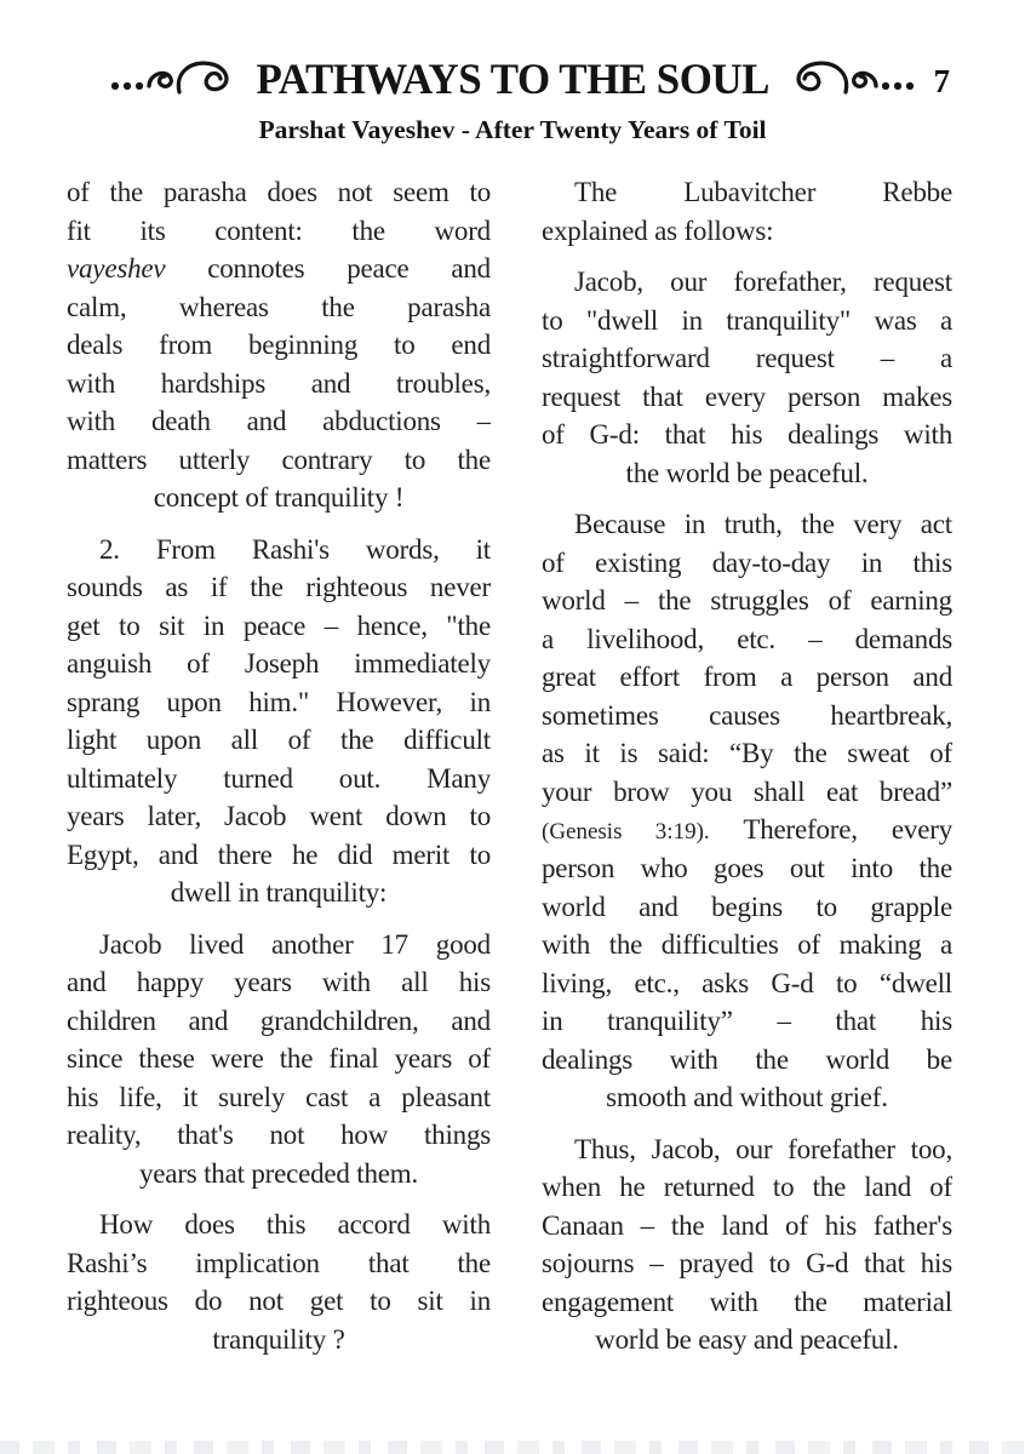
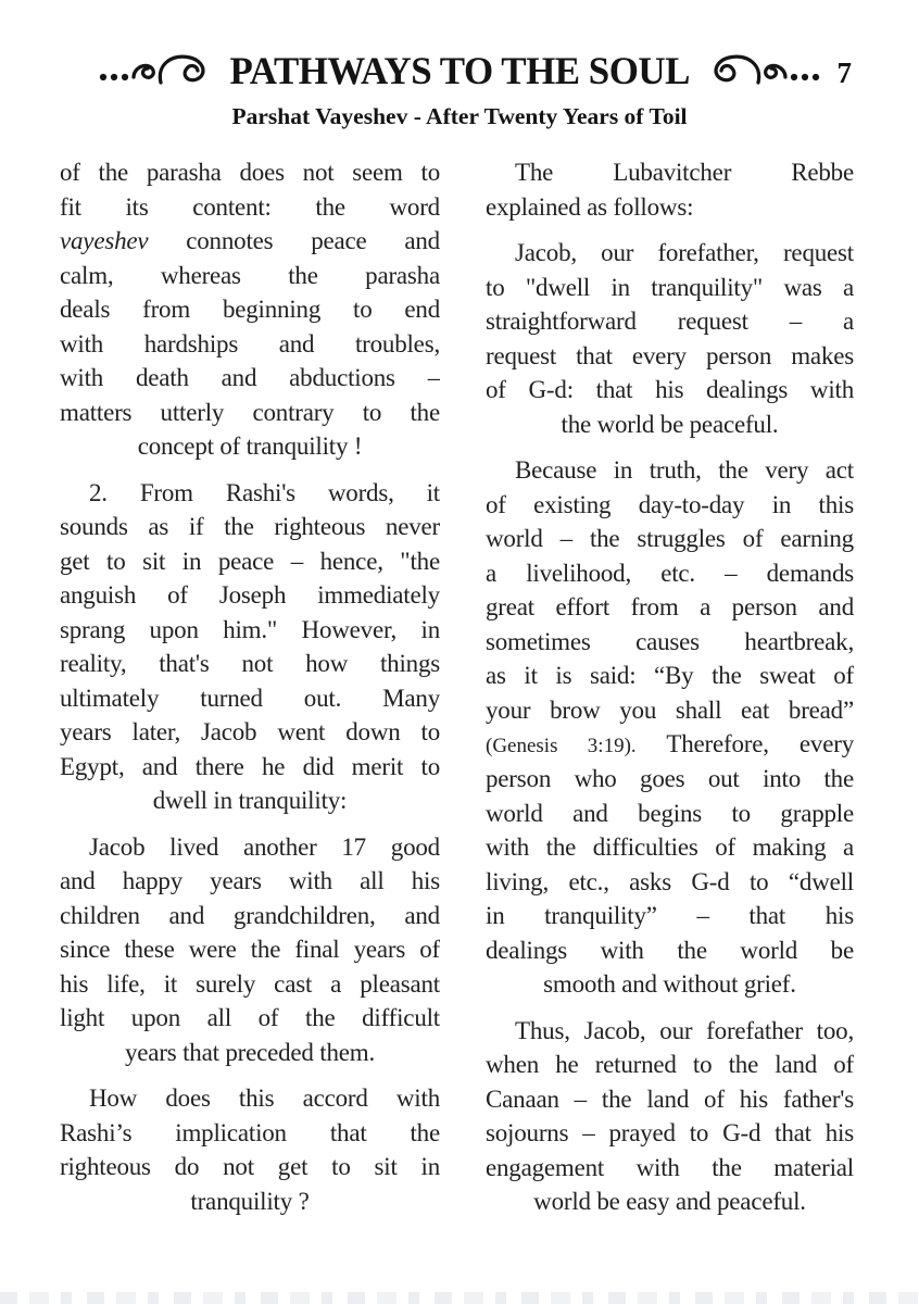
  PATHWAYS TO THE SOUL
  7
  Parshat Vayeshev - After Twenty Years of Toil
  of the parasha does not seem to
  fit its content: the word
  vayeshev connotes peace and
  calm, whereas the parasha
  deals from beginning to end
  with hardships and troubles,
  with death and abductions –
  matters utterly contrary to the
  concept of tranquility !
  2. From Rashi's words, it
  sounds as if the righteous never
  get to sit in peace – hence, "the
  anguish of Joseph immediately
  sprang upon him." However, in
- light upon all of the difficult
+ reality, that's not how things
  ultimately turned out. Many
  years later, Jacob went down to
  Egypt, and there he did merit to
  dwell in tranquility:
  Jacob lived another 17 good
  and happy years with all his
  children and grandchildren, and
  since these were the final years of
  his life, it surely cast a pleasant
- reality, that's not how things
+ light upon all of the difficult
  years that preceded them.
  How does this accord with
  Rashi’s implication that the
  righteous do not get to sit in
  tranquility ?
  The Lubavitcher Rebbe
  explained as follows:
  Jacob, our forefather, request
  to "dwell in tranquility" was a
  straightforward request – a
  request that every person makes
  of G-d: that his dealings with
  the world be peaceful.
  Because in truth, the very act
  of existing day-to-day in this
  world – the struggles of earning
  a livelihood, etc. – demands
  great effort from a person and
  sometimes causes heartbreak,
  as it is said: “By the sweat of
  your brow you shall eat bread”
  (Genesis 3:19). Therefore, every
  person who goes out into the
  world and begins to grapple
  with the difficulties of making a
  living, etc., asks G-d to “dwell
  in tranquility” – that his
  dealings with the world be
  smooth and without grief.
  Thus, Jacob, our forefather too,
  when he returned to the land of
  Canaan – the land of his father's
  sojourns – prayed to G-d that his
  engagement with the material
  world be easy and peaceful.
